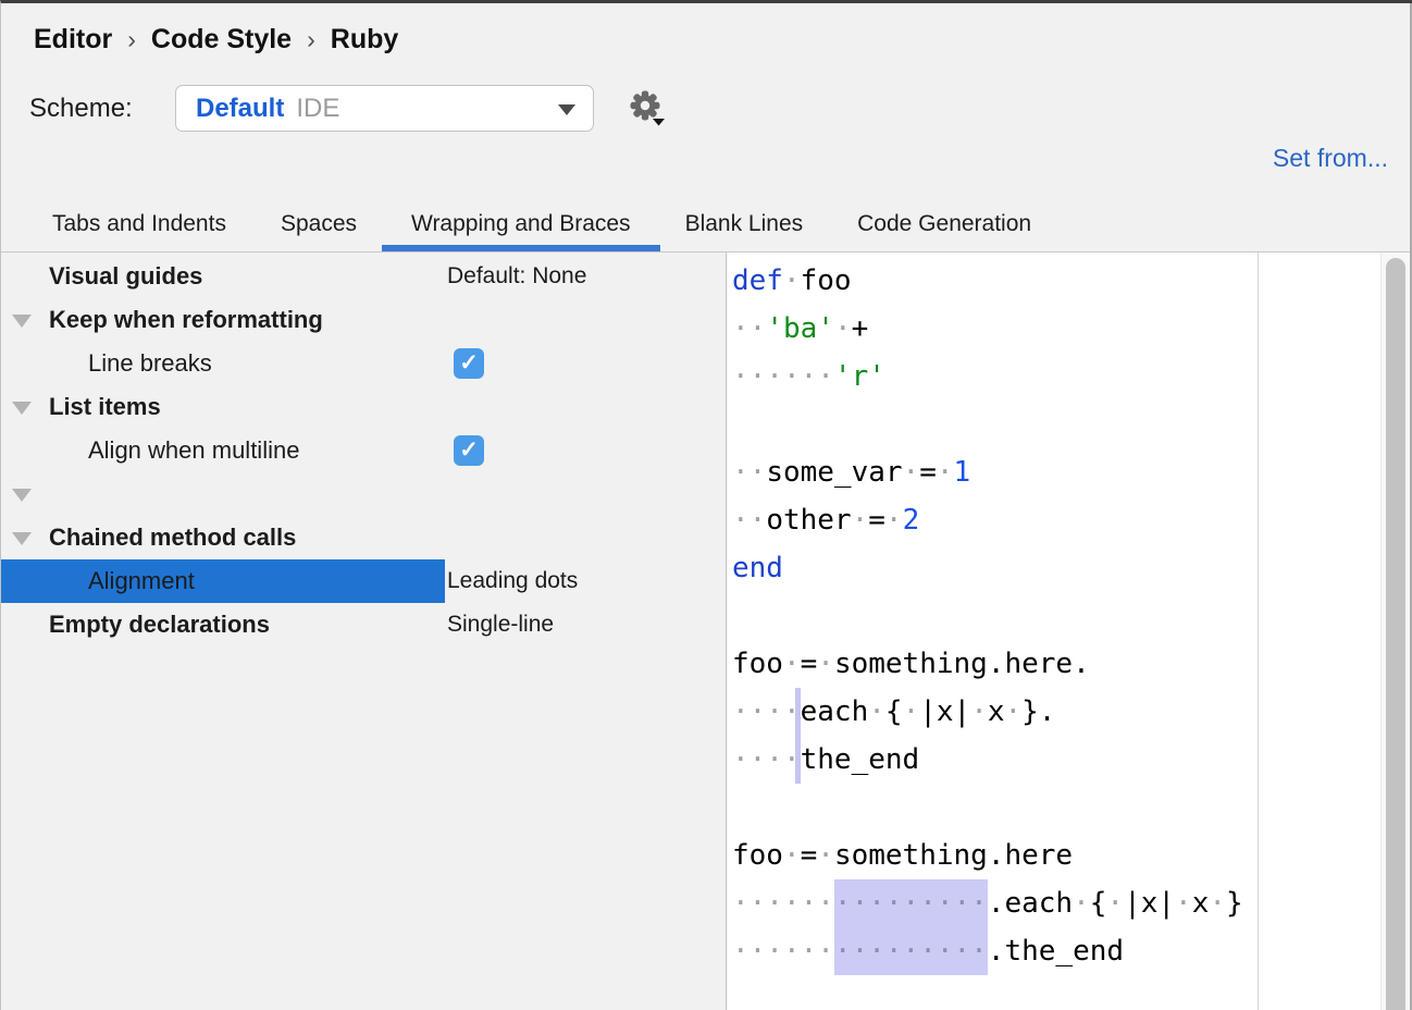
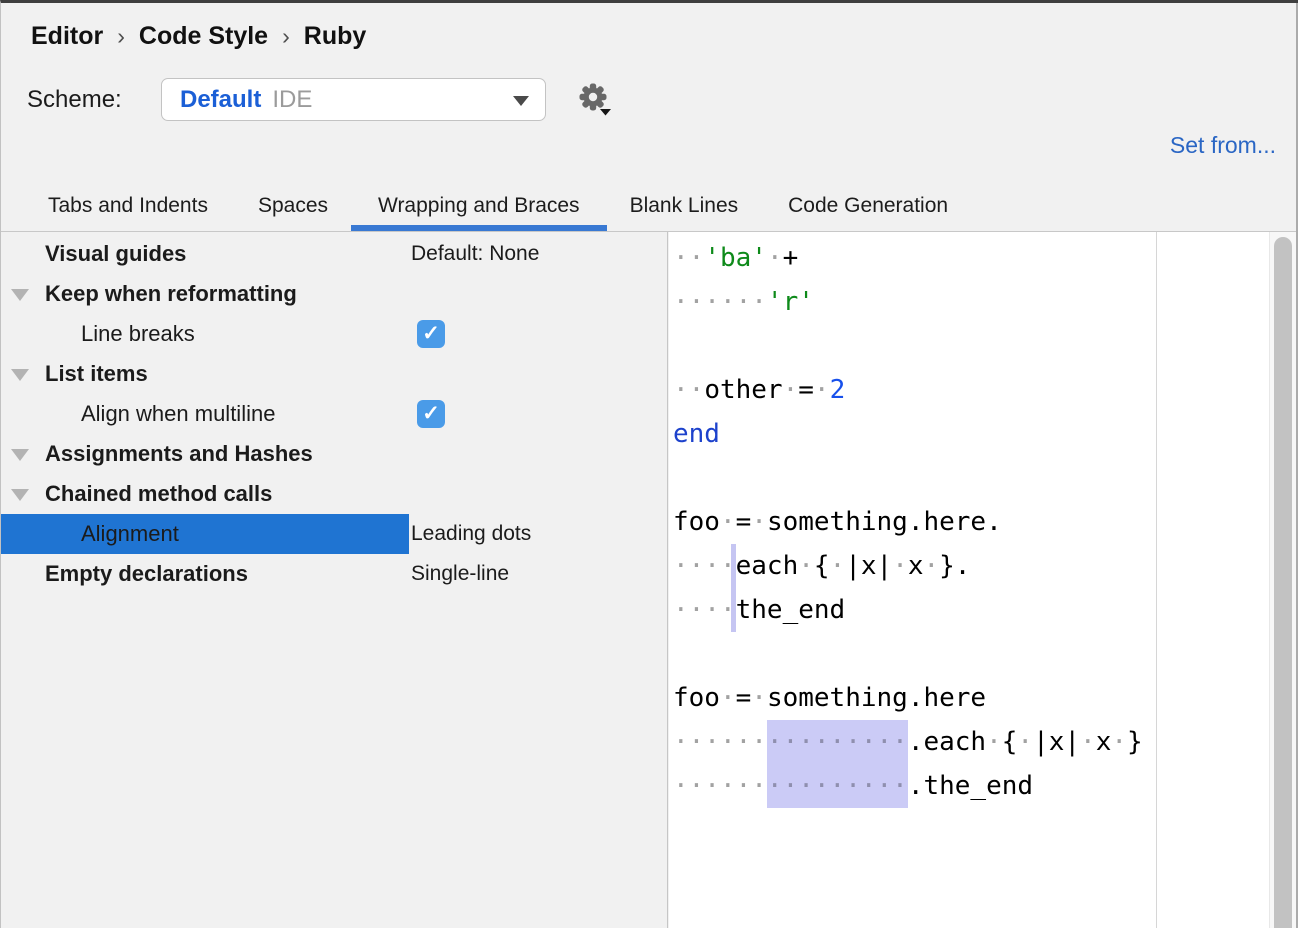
  Editor
  ›
  Code Style
  ›
  Ruby
  Scheme:
  Default
  IDE
  Set from...
  Tabs and Indents
  Spaces
  Wrapping and Braces
  Blank Lines
  Code Generation
  Visual guides
  Default: None
  Keep when reformatting
  Line breaks
  ✓
  List items
  Align when multiline
  ✓
+ Assignments and Hashes
  Chained method calls
  Alignment
  Leading dots
  Empty declarations
  Single-line
- def·foo
  ··'ba'·+
  ······'r'
- ··some_var·=·1
  ··other·=·2
  end
  foo·=·something.here.
  ····each·{·|x|·x·}.
  ····the_end
  foo·=·something.here
  ···············.each·{·|x|·x·}
  ···············.the_end
